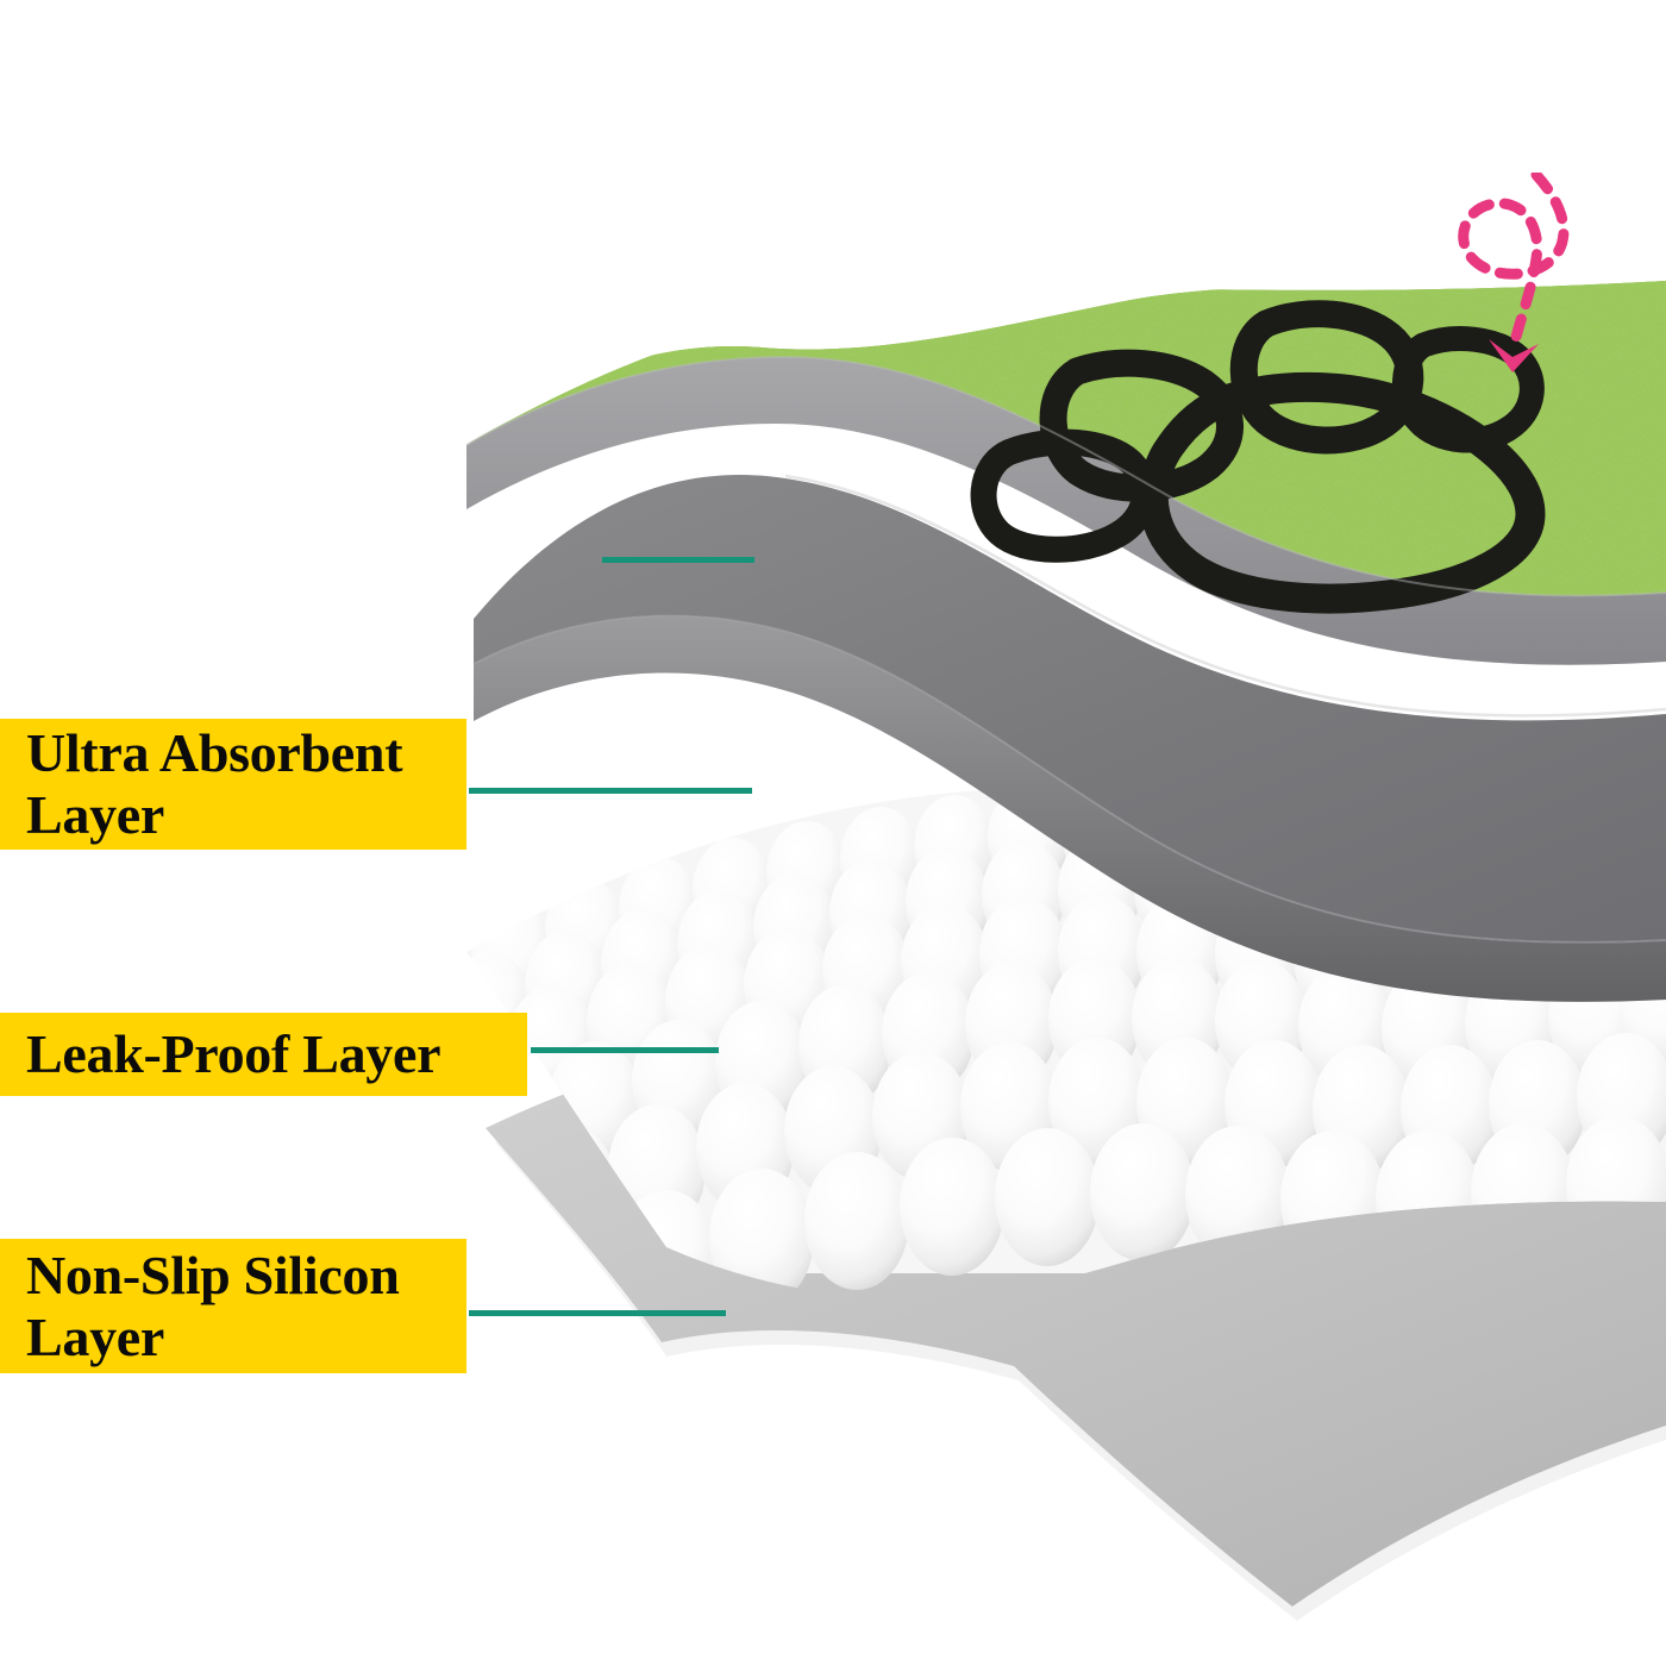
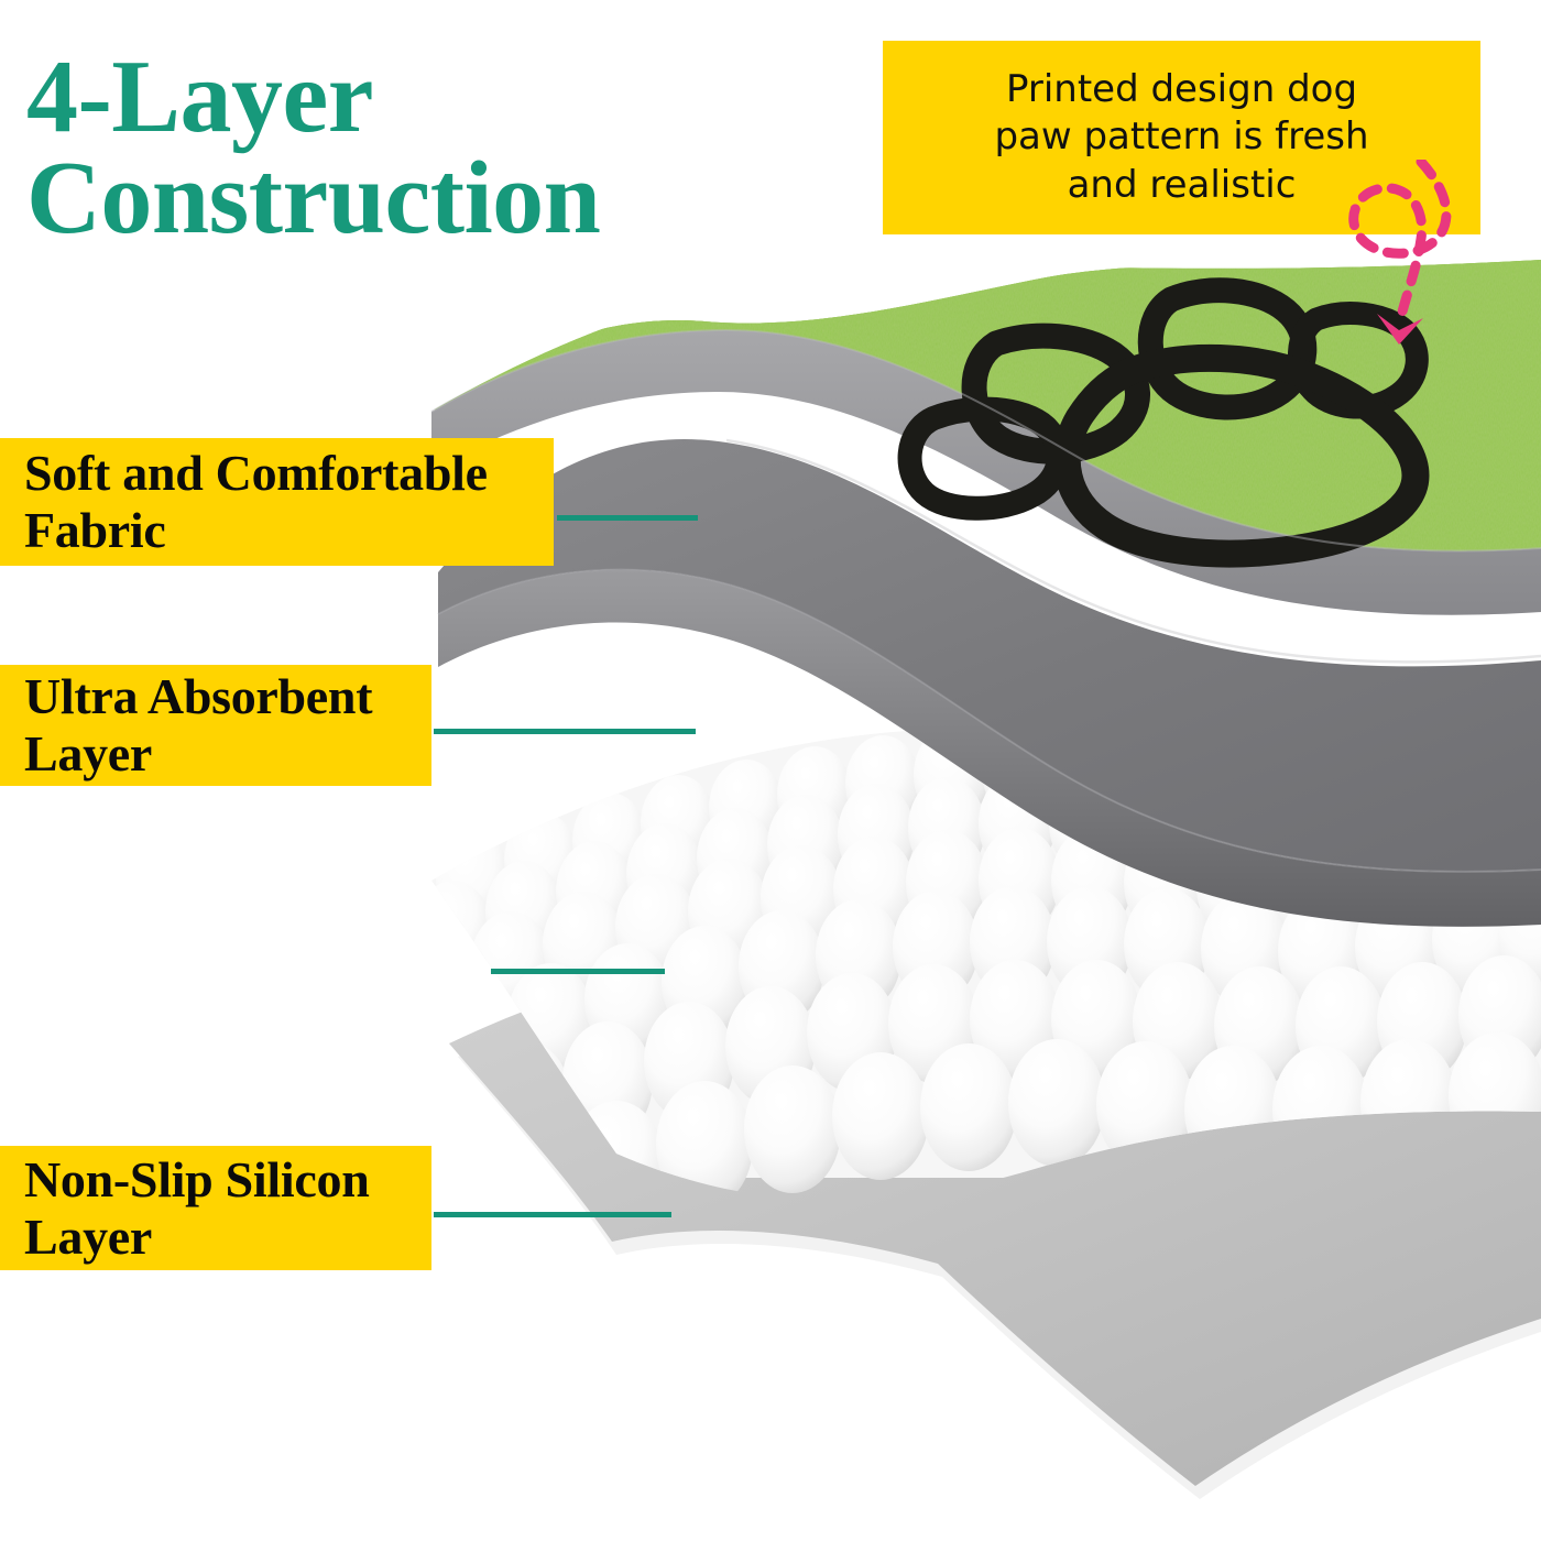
+ 4-Layer
+ Construction
+ Printed design dog
+ paw pattern is fresh
+ and realistic
+ Soft and Comfortable
+ Fabric
  Ultra Absorbent
  Layer
- Leak-Proof Layer
  Non-Slip Silicon
  Layer
